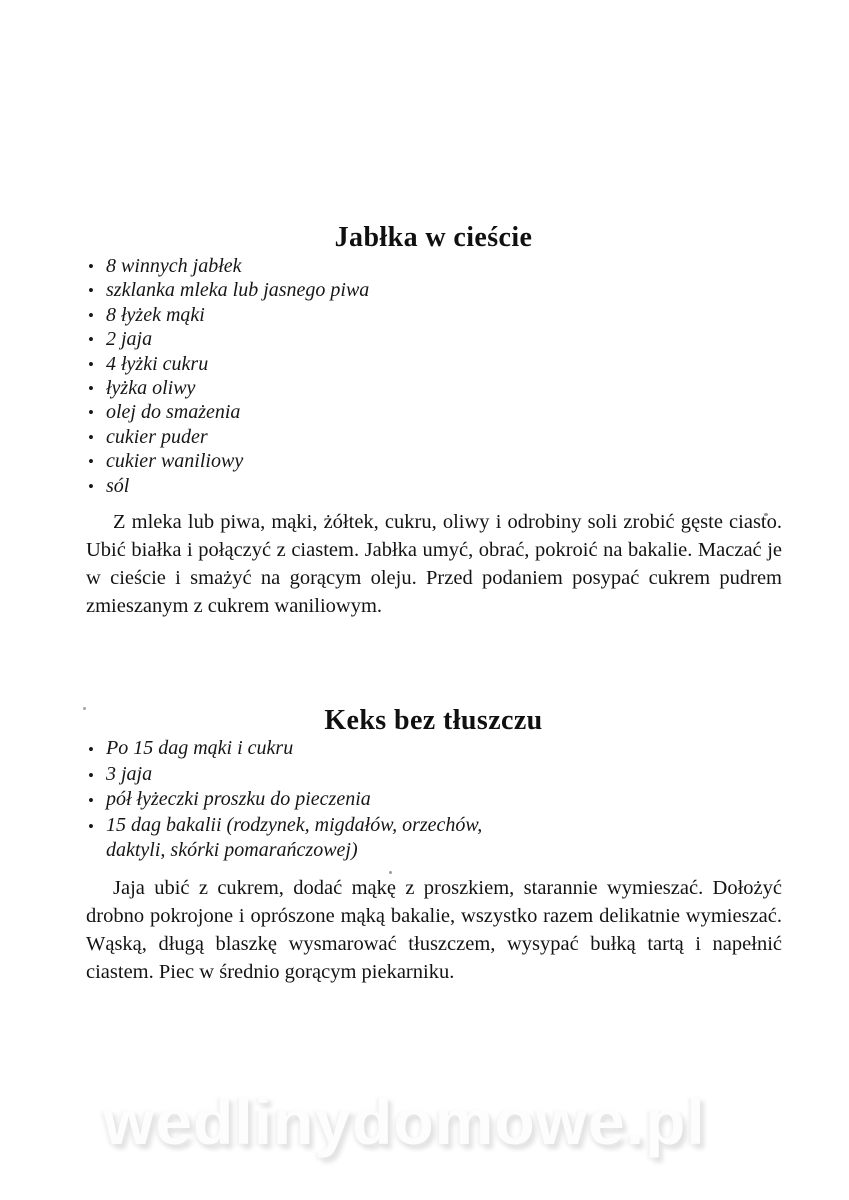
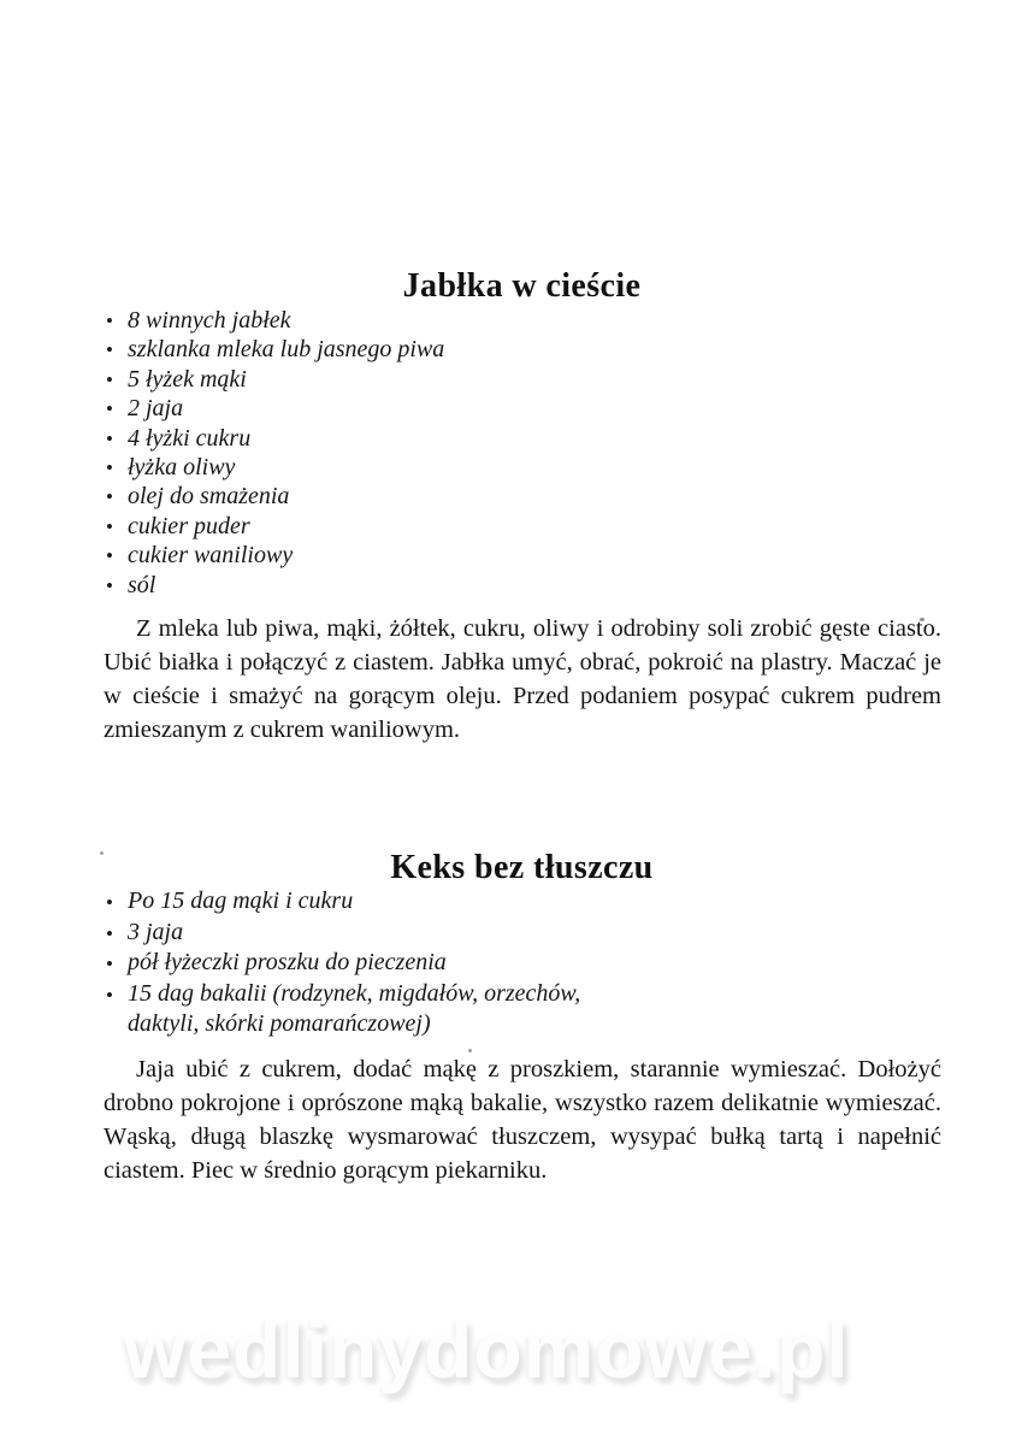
  Jabłka w cieście
  •
  8 winnych jabłek
  •
  szklanka mleka lub jasnego piwa
  •
- 8 łyżek mąki
+ 5 łyżek mąki
  •
  2 jaja
  •
  4 łyżki cukru
  •
  łyżka oliwy
  •
  olej do smażenia
  •
  cukier puder
  •
  cukier waniliowy
  •
  sól
- Z mleka lub piwa, mąki, żółtek, cukru, oliwy i odrobiny soli zrobić gęste ciasto. Ubić białka i połączyć z ciastem. Jabłka umyć, obrać, pokroić na bakalie. Maczać je w cieście i smażyć na gorącym oleju. Przed podaniem posypać cukrem pudrem zmieszanym z cukrem waniliowym.
+ Z mleka lub piwa, mąki, żółtek, cukru, oliwy i odrobiny soli zrobić gęste ciasto. Ubić białka i połączyć z ciastem. Jabłka umyć, obrać, pokroić na plastry. Maczać je w cieście i smażyć na gorącym oleju. Przed podaniem posypać cukrem pudrem zmieszanym z cukrem waniliowym.
  Keks bez tłuszczu
  •
  Po 15 dag mąki i cukru
  •
  3 jaja
  •
  pół łyżeczki proszku do pieczenia
  •
  15 dag bakalii (rodzynek, migdałów, orzechów, daktyli, skórki pomarańczowej)
  Jaja ubić z cukrem, dodać mąkę z proszkiem, starannie wymieszać. Dołożyć drobno pokrojone i oprószone mąką bakalie, wszystko razem delikatnie wymieszać. Wąską, długą blaszkę wysmarować tłuszczem, wysypać bułką tartą i napełnić ciastem. Piec w średnio gorącym piekarniku.
  wedlinydomowe.pl
